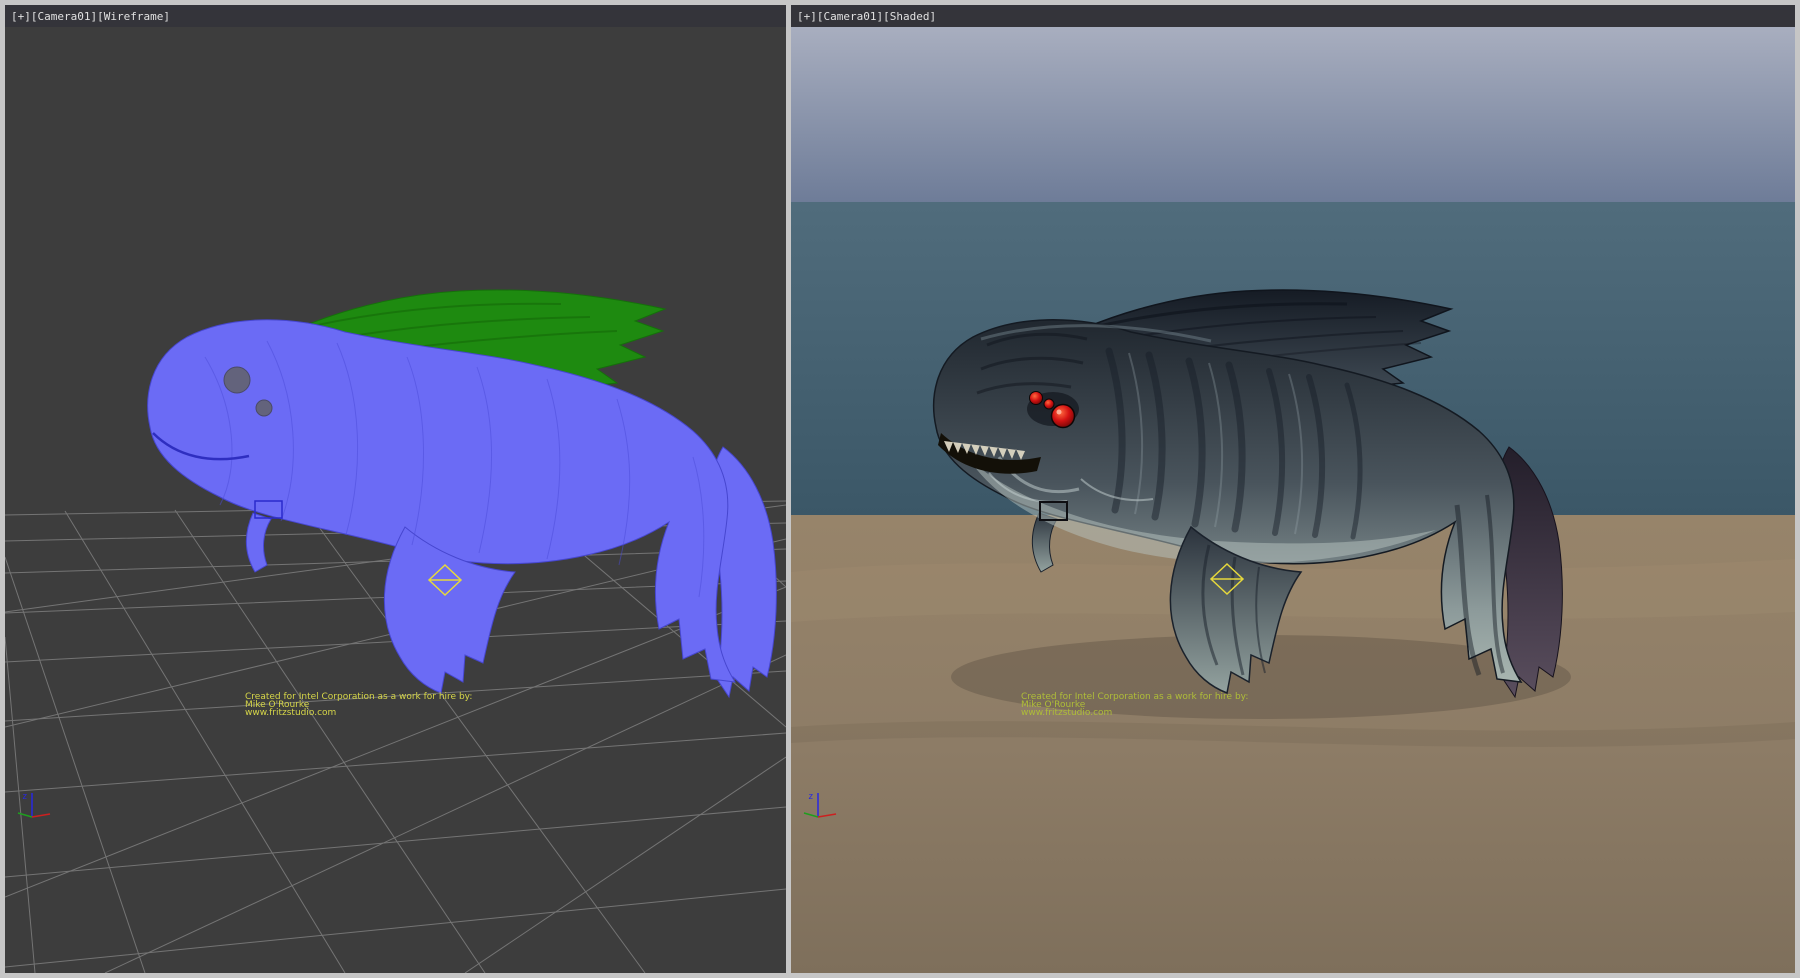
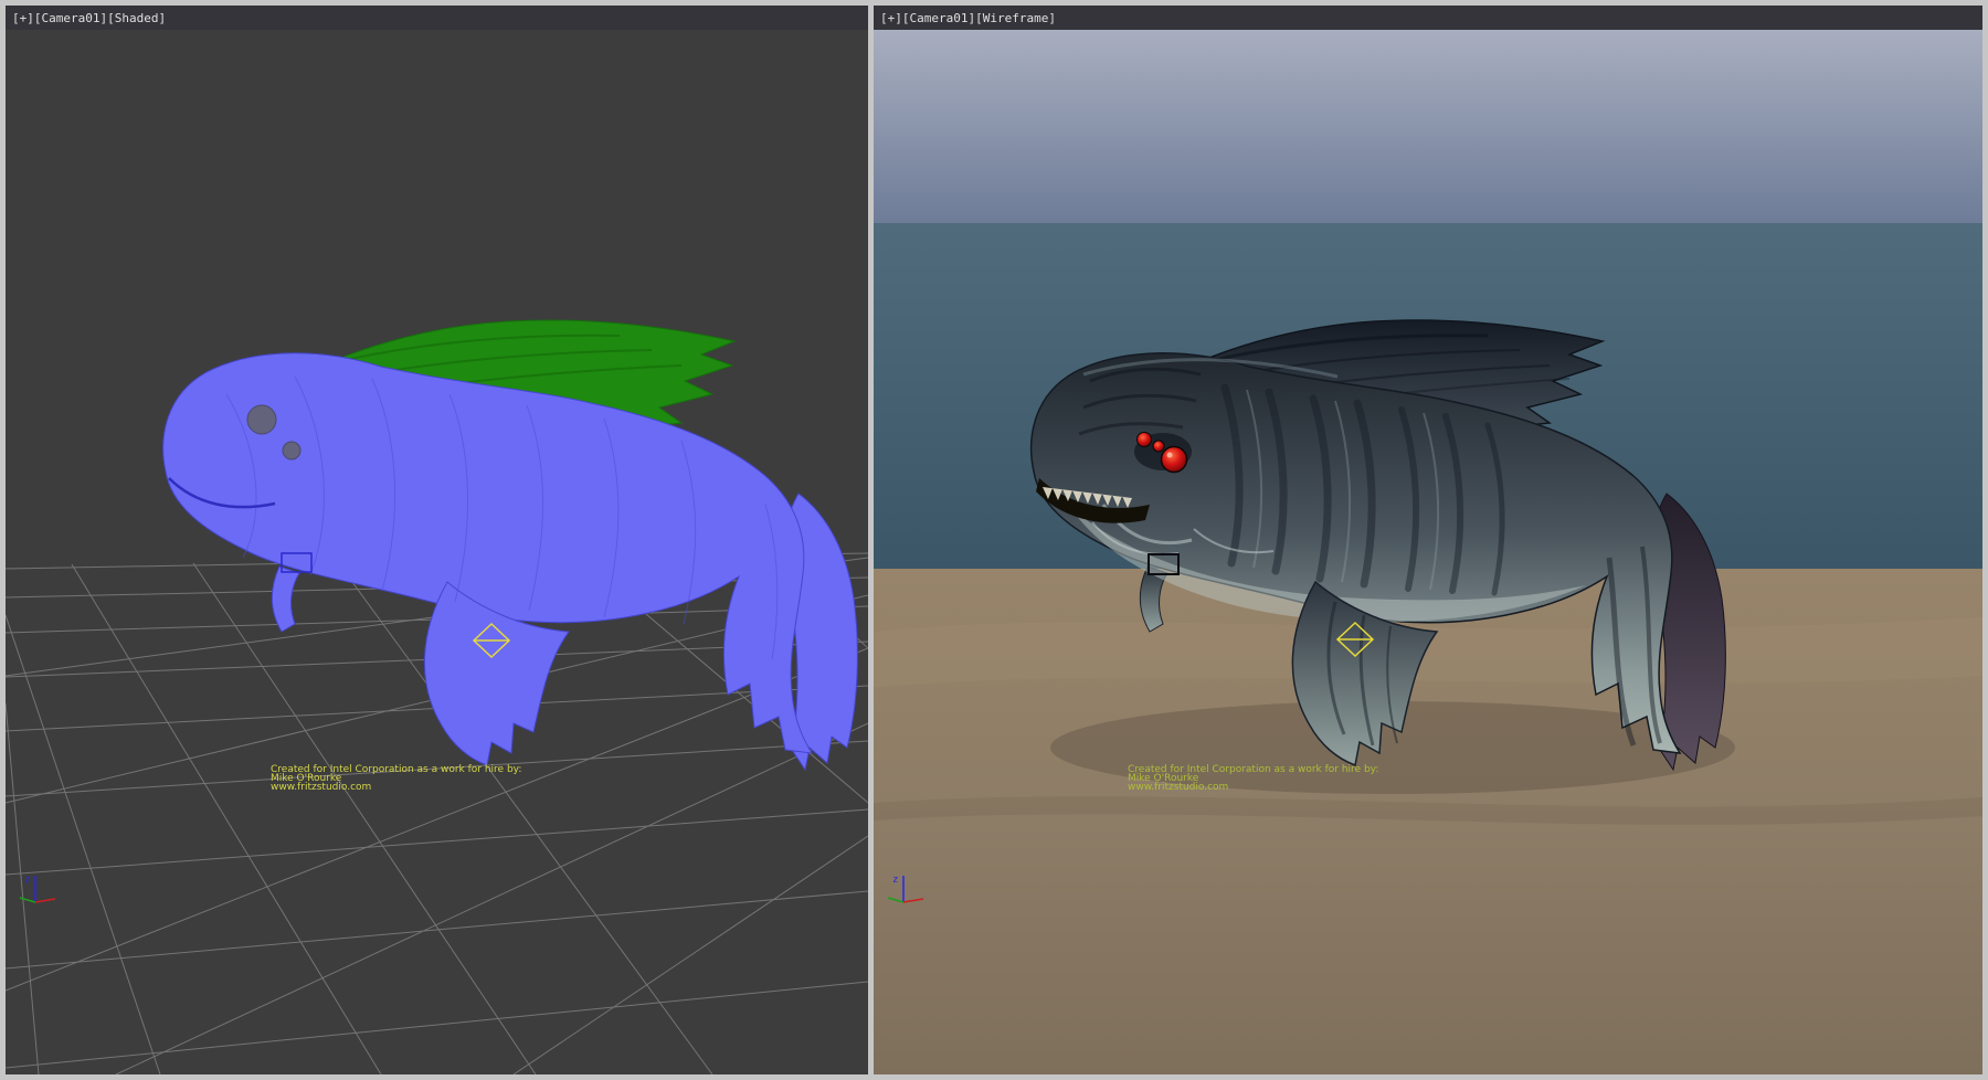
  [+]
  [Camera01]
- [Wireframe]
+ [Shaded]
  z
  Created for Intel Corporation as a work for hire by:
  Mike O'Rourke
  www.fritzstudio.com
  [+]
  [Camera01]
- [Shaded]
+ [Wireframe]
  z
  Created for Intel Corporation as a work for hire by:
  Mike O'Rourke
  www.fritzstudio.com
